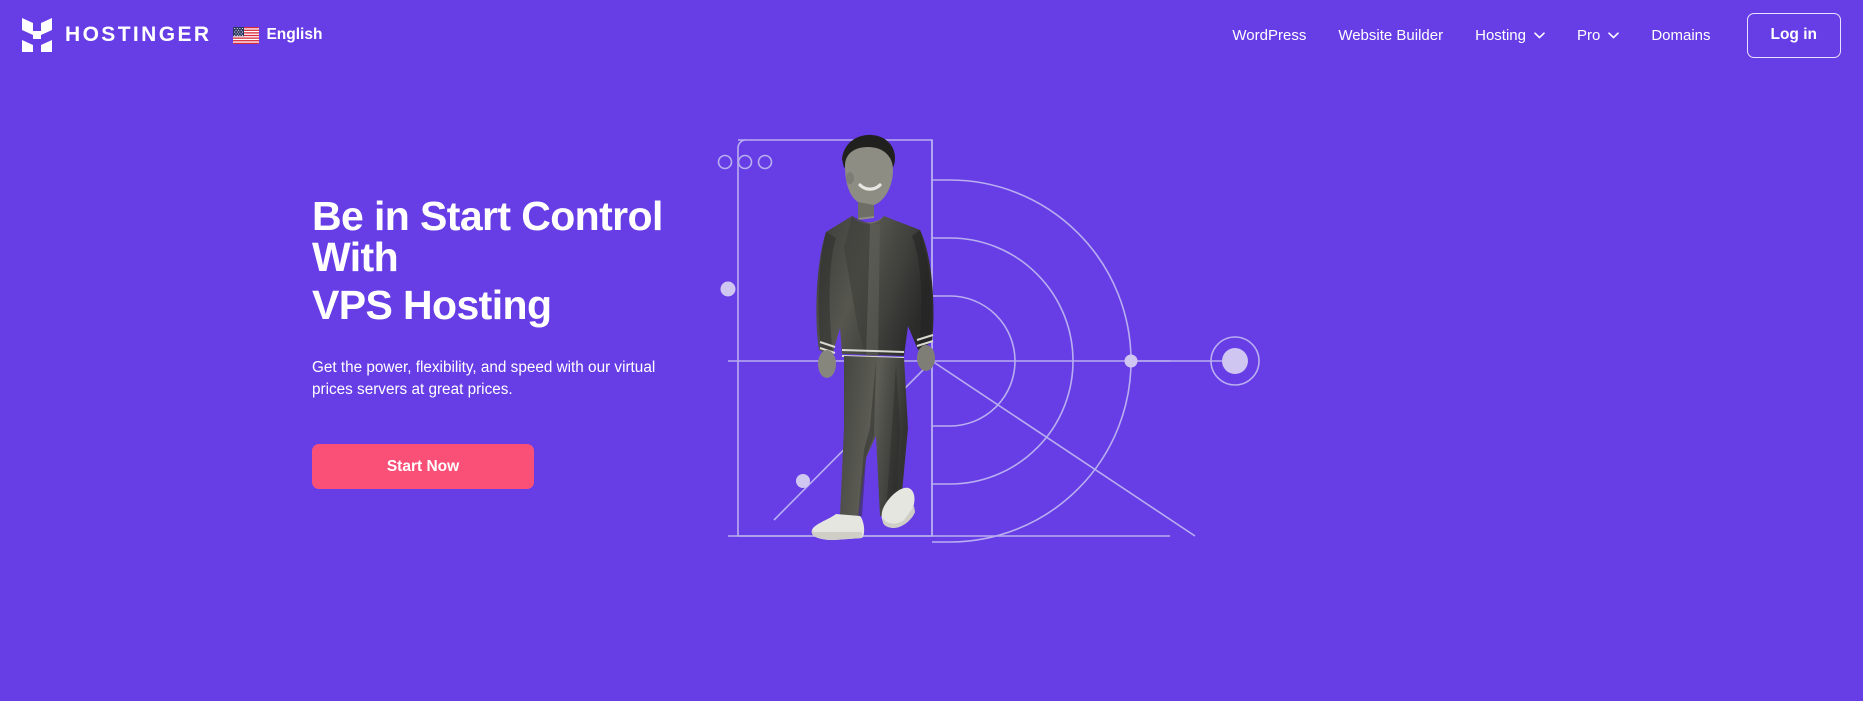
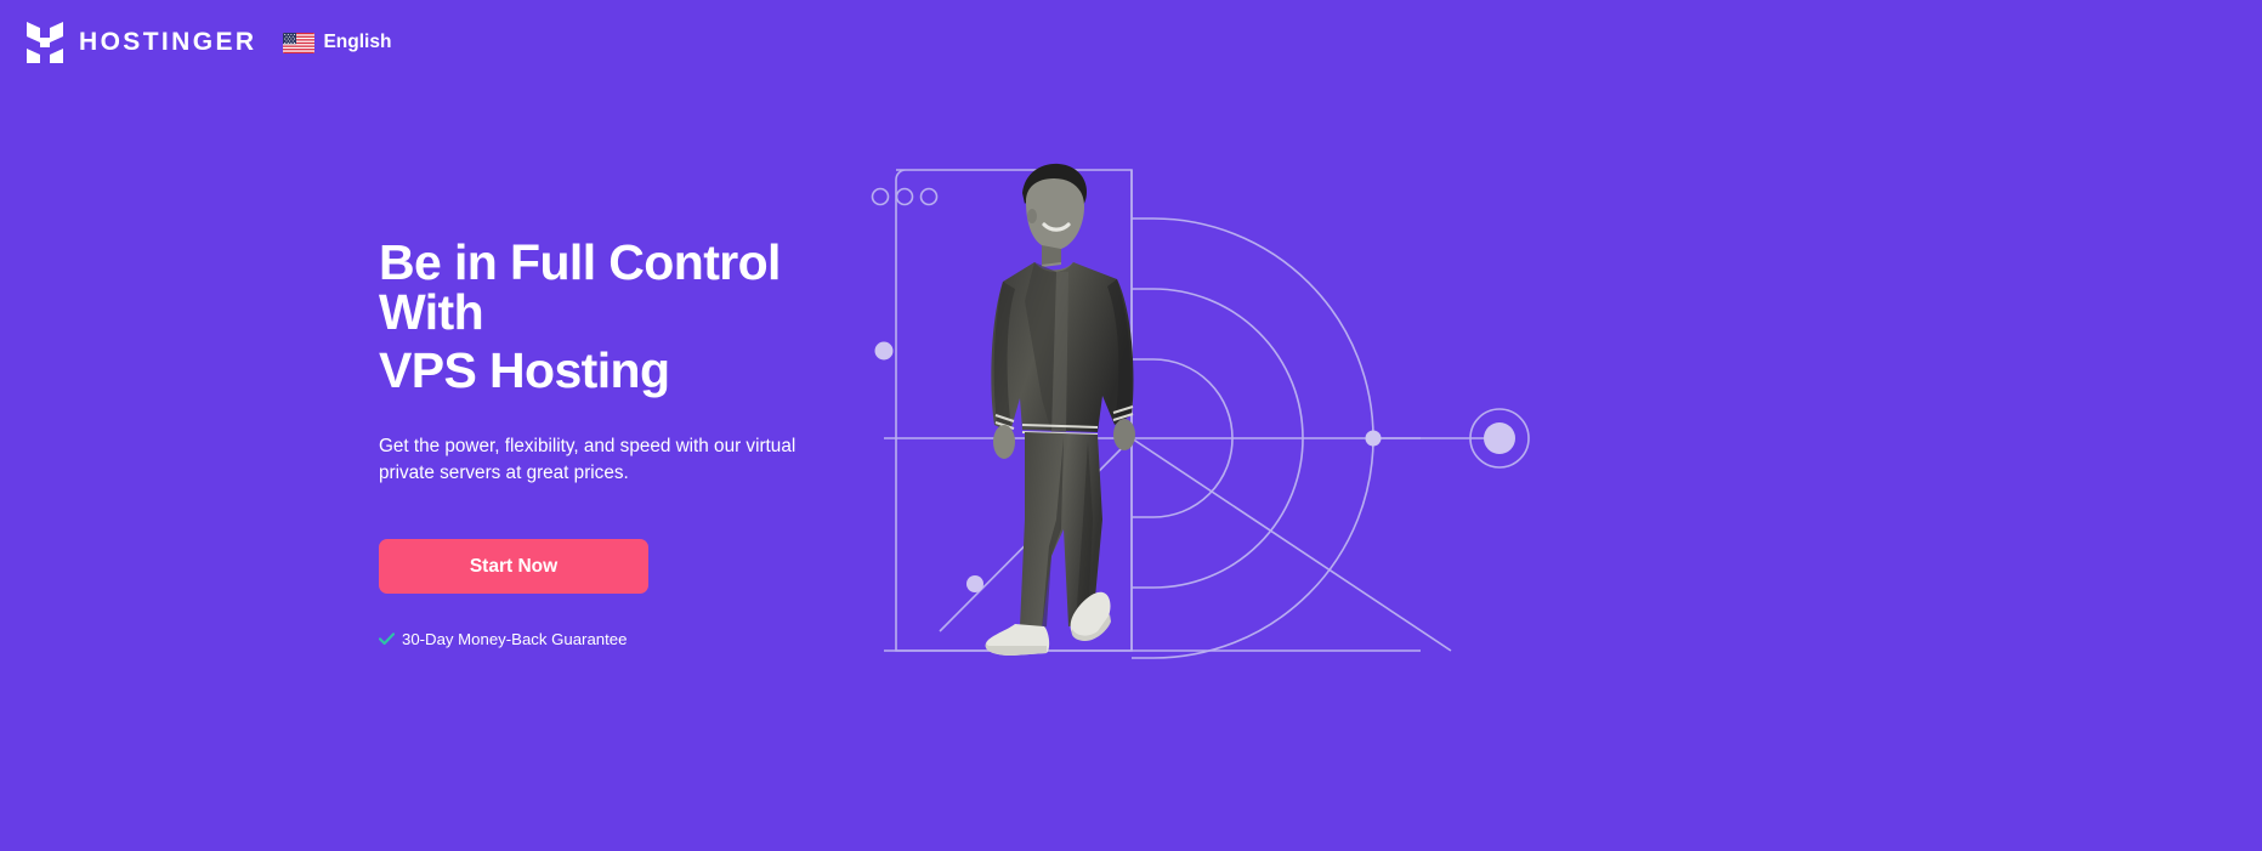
  HOSTINGER
  English
- WordPress
- Website Builder
- Hosting
- Pro
- Domains
- Log in
- Be in Start Control With
+ Be in Full Control With
  VPS Hosting
- Get the power, flexibility, and speed with our virtual prices servers at great prices.
+ Get the power, flexibility, and speed with our virtual private servers at great prices.
  Start Now
+ 30-Day Money-Back Guarantee
